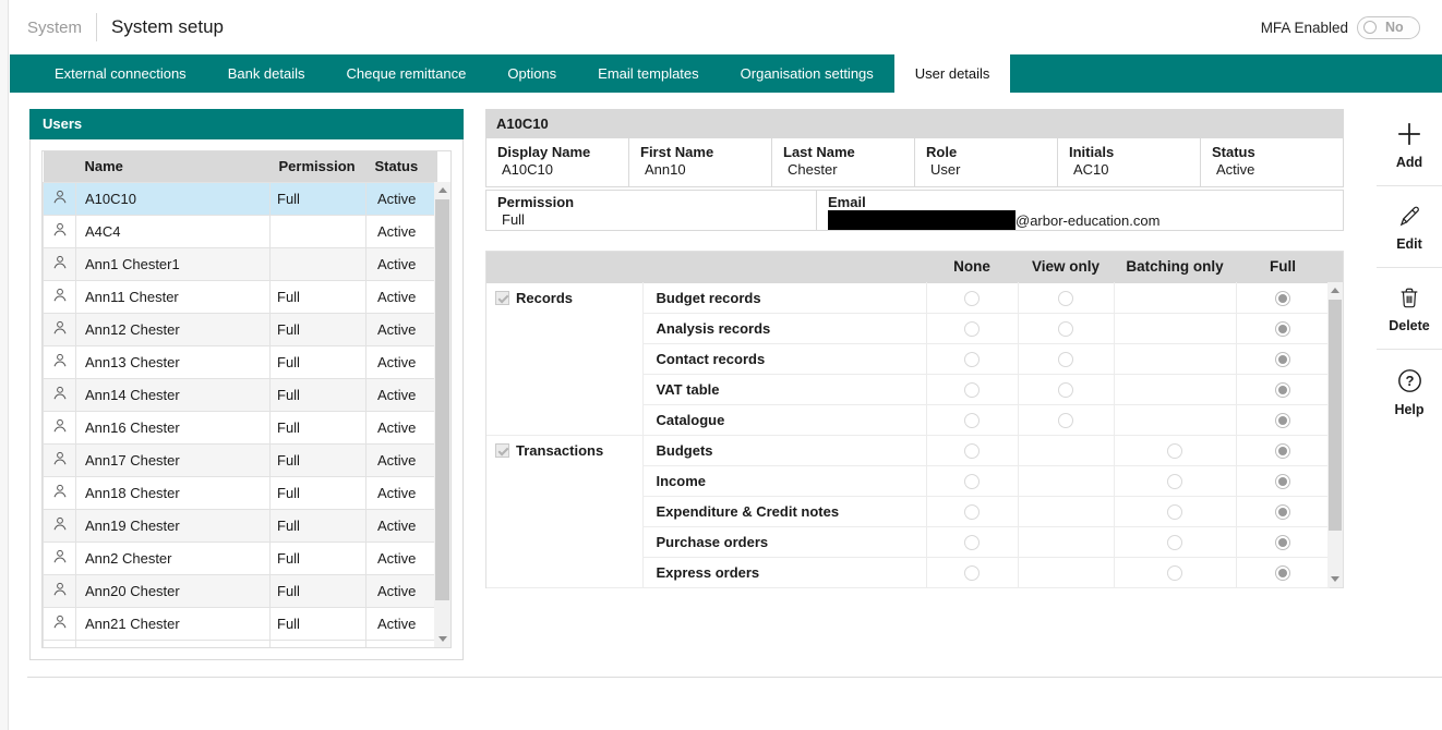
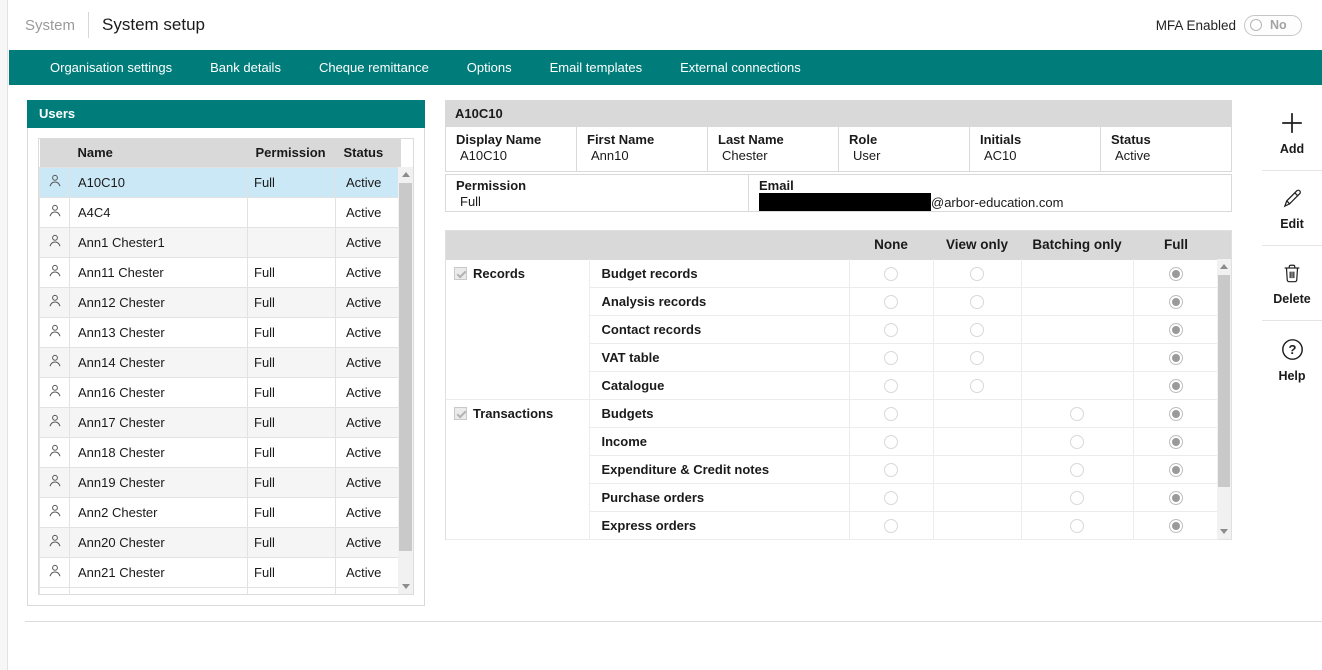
  System
  System setup
  MFA Enabled
  No
- External connections
+ Organisation settings
  Bank details
  Cheque remittance
  Options
  Email templates
- Organisation settings
+ External connections
- User details
  Users
  	Name	Permission	Status
  	A10C10	Full	Active
  	A4C4		Active
  	Ann1 Chester1		Active
  	Ann11 Chester	Full	Active
  	Ann12 Chester	Full	Active
  	Ann13 Chester	Full	Active
  	Ann14 Chester	Full	Active
  	Ann16 Chester	Full	Active
  	Ann17 Chester	Full	Active
  	Ann18 Chester	Full	Active
  	Ann19 Chester	Full	Active
  	Ann2 Chester	Full	Active
  	Ann20 Chester	Full	Active
  	Ann21 Chester	Full	Active
  A10C10
  Display Name
  A10C10
  First Name
  Ann10
  Last Name
  Chester
  Role
  User
  Initials
  AC10
  Status
  Active
  Permission
  Full
  Email
  @arbor-education.com
  None
  View only
  Batching only
  Full
  Records	Budget records
  Analysis records
  Contact records
  VAT table
  Catalogue
  Transactions	Budgets
  Income
  Expenditure & Credit notes
  Purchase orders
  Express orders
  Add
  Edit
  Delete
  ?
  Help
